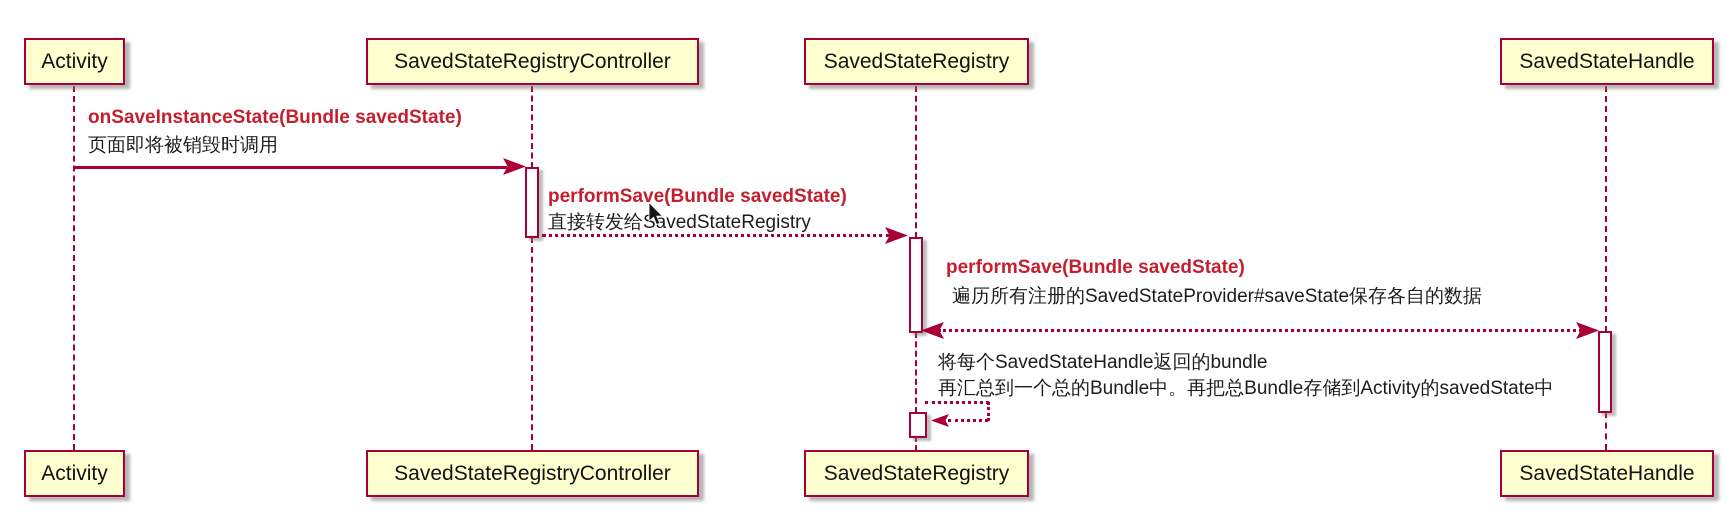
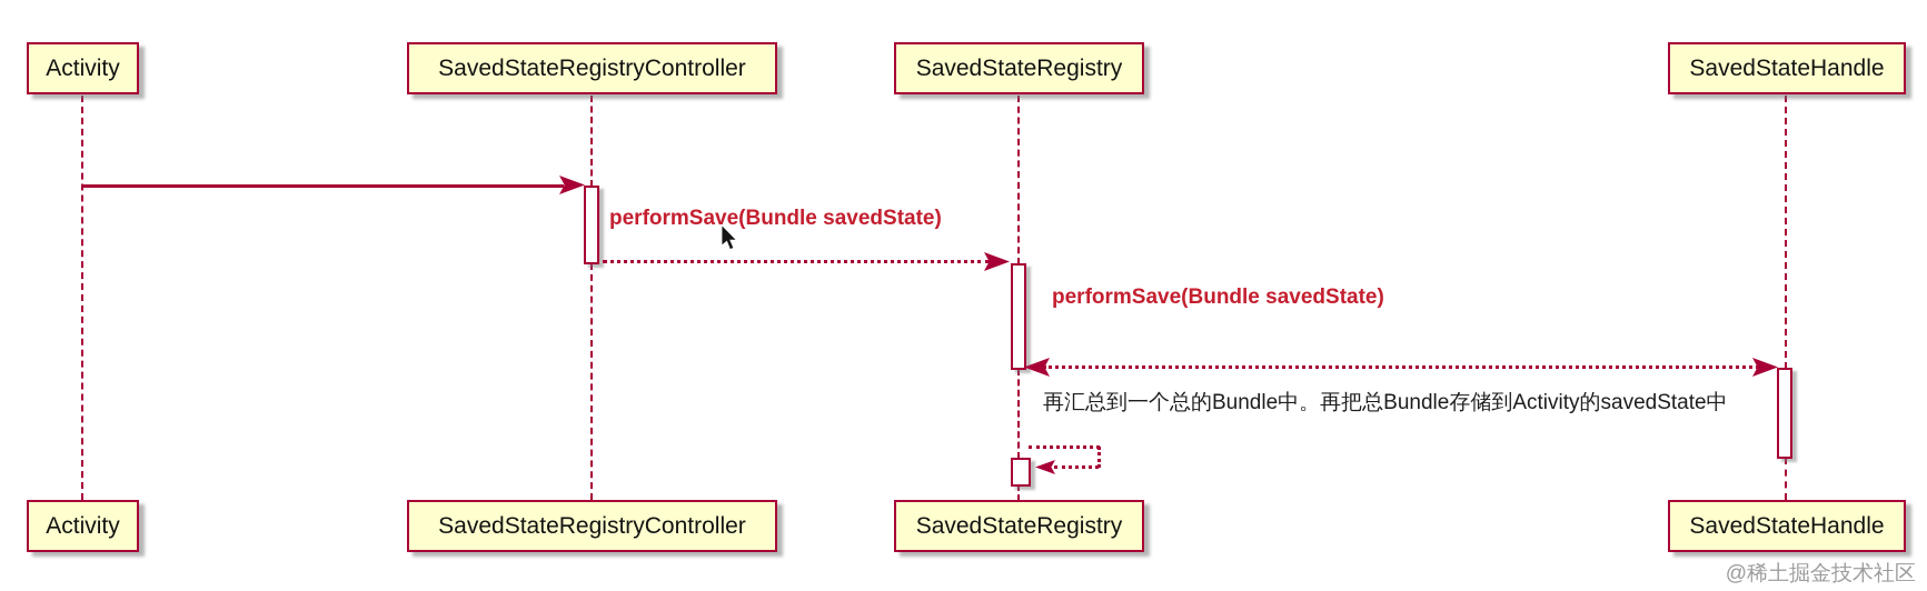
- onSaveInstanceState(Bundle savedState)
- 页面即将被销毁时调用
  performSave(Bundle savedState)
- 直接转发给SavedStateRegistry
  performSave(Bundle savedState)
- 遍历所有注册的SavedStateProvider#saveState保存各自的数据
- 将每个SavedStateHandle返回的bundle
  再汇总到一个总的Bundle中。再把总Bundle存储到Activity的savedState中
  Activity
  SavedStateRegistryController
  SavedStateRegistry
  SavedStateHandle
  Activity
  SavedStateRegistryController
  SavedStateRegistry
  SavedStateHandle
+ @稀土掘金技术社区
